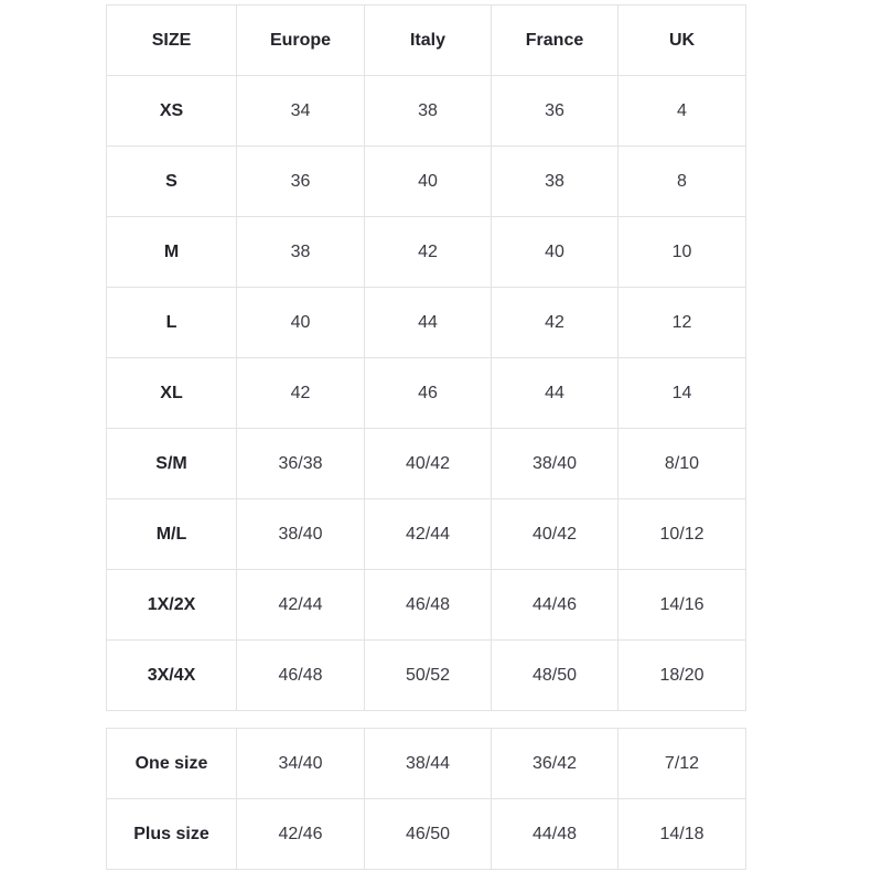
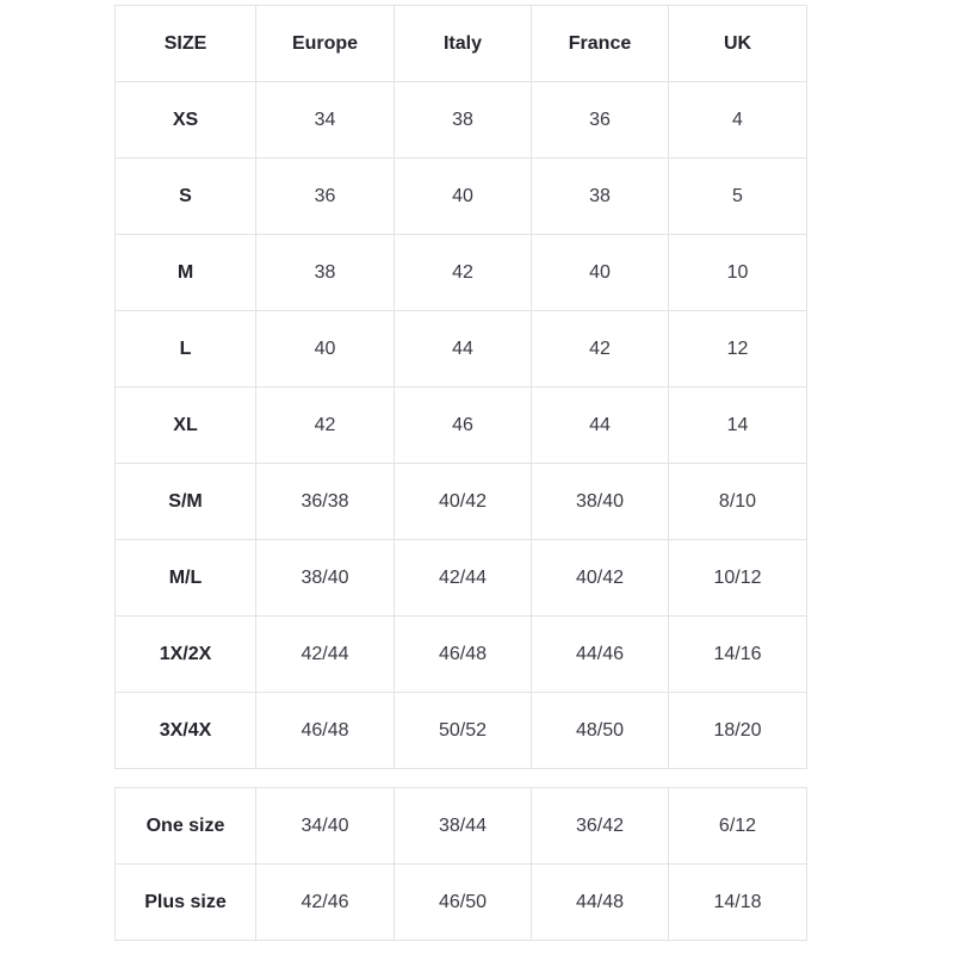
  SIZE	Europe	Italy	France	UK
  XS	34	38	36	4
- S	36	40	38	8
+ S	36	40	38	5
  M	38	42	40	10
  L	40	44	42	12
  XL	42	46	44	14
  S/M	36/38	40/42	38/40	8/10
  M/L	38/40	42/44	40/42	10/12
  1X/2X	42/44	46/48	44/46	14/16
  3X/4X	46/48	50/52	48/50	18/20
- One size	34/40	38/44	36/42	7/12
+ One size	34/40	38/44	36/42	6/12
  Plus size	42/46	46/50	44/48	14/18
